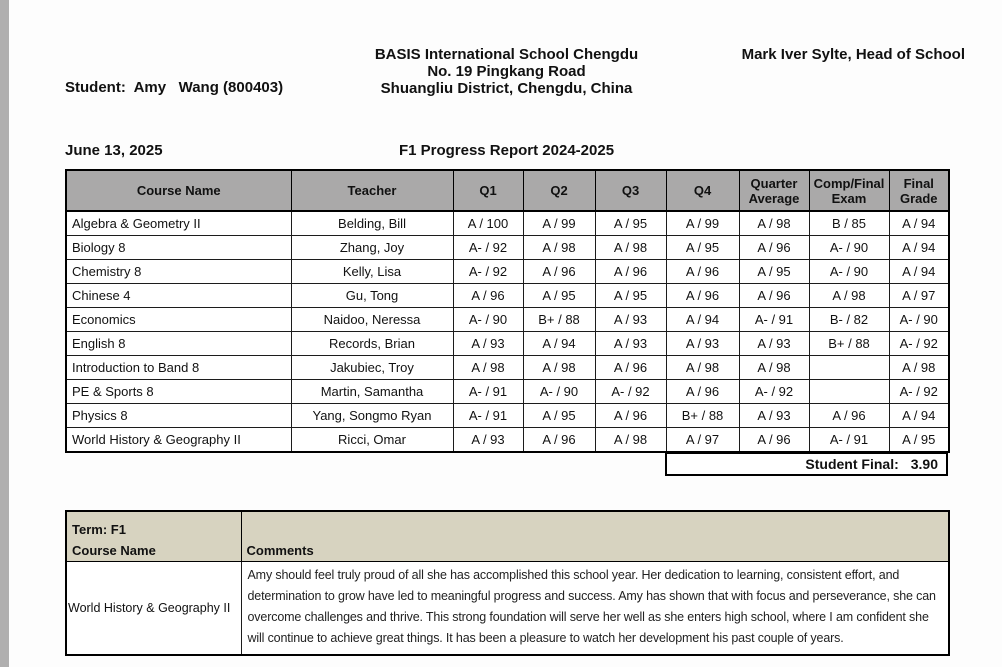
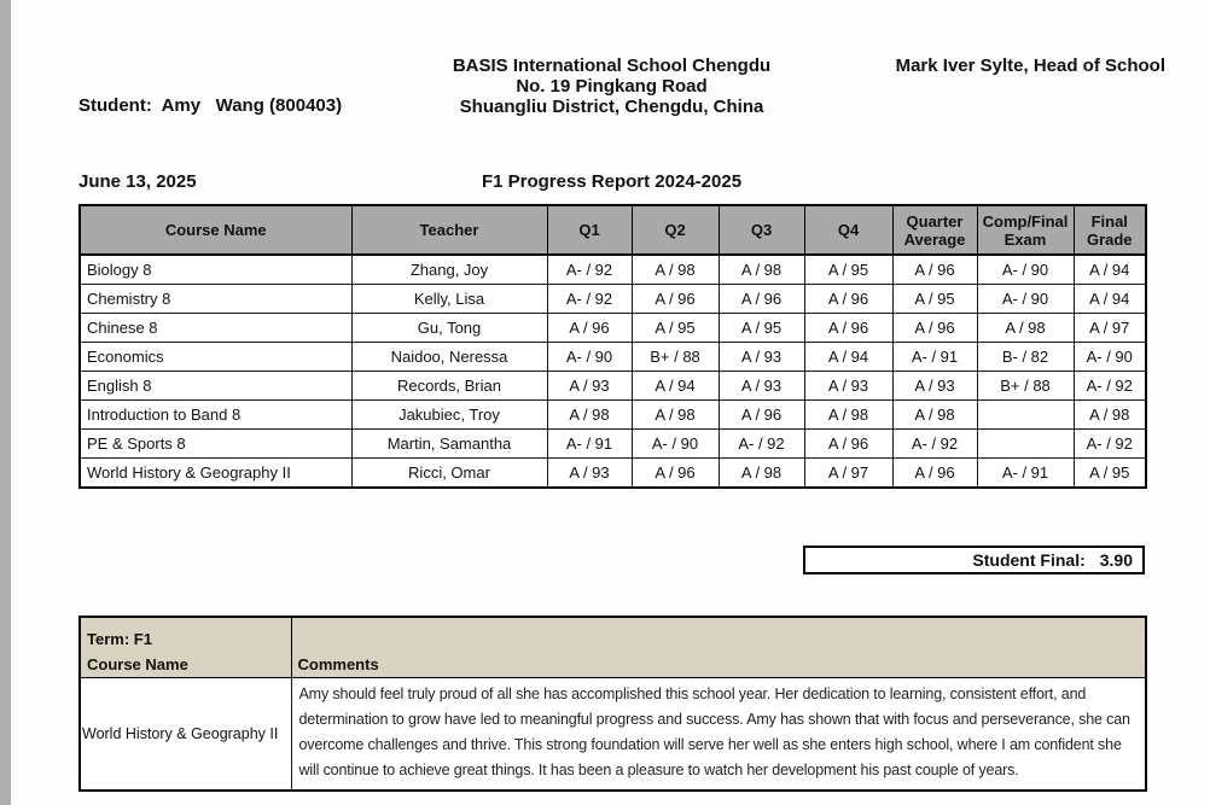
  Student: Amy Wang (800403)
  BASIS International School Chengdu
  No. 19 Pingkang Road
  Shuangliu District, Chengdu, China
  Mark Iver Sylte, Head of School
  June 13, 2025
  F1 Progress Report 2024-2025
  Course Name	Teacher	Q1	Q2	Q3	Q4	Quarter Average	Comp/Final Exam	Final Grade
- Algebra & Geometry II	Belding, Bill	A / 100	A / 99	A / 95	A / 99	A / 98	B / 85	A / 94
  Biology 8	Zhang, Joy	A- / 92	A / 98	A / 98	A / 95	A / 96	A- / 90	A / 94
  Chemistry 8	Kelly, Lisa	A- / 92	A / 96	A / 96	A / 96	A / 95	A- / 90	A / 94
- Chinese 4	Gu, Tong	A / 96	A / 95	A / 95	A / 96	A / 96	A / 98	A / 97
+ Chinese 8	Gu, Tong	A / 96	A / 95	A / 95	A / 96	A / 96	A / 98	A / 97
  Economics	Naidoo, Neressa	A- / 90	B+ / 88	A / 93	A / 94	A- / 91	B- / 82	A- / 90
  English 8	Records, Brian	A / 93	A / 94	A / 93	A / 93	A / 93	B+ / 88	A- / 92
  Introduction to Band 8	Jakubiec, Troy	A / 98	A / 98	A / 96	A / 98	A / 98		A / 98
  PE & Sports 8	Martin, Samantha	A- / 91	A- / 90	A- / 92	A / 96	A- / 92		A- / 92
- Physics 8	Yang, Songmo Ryan	A- / 91	A / 95	A / 96	B+ / 88	A / 93	A / 96	A / 94
  World History & Geography II	Ricci, Omar	A / 93	A / 96	A / 98	A / 97	A / 96	A- / 91	A / 95
  Student Final:
  3.90
  Term: F1 Course Name	Comments
  World History & Geography II	Amy should feel truly proud of all she has accomplished this school year. Her dedication to learning, consistent effort, and determination to grow have led to meaningful progress and success. Amy has shown that with focus and perseverance, she can overcome challenges and thrive. This strong foundation will serve her well as she enters high school, where I am confident she will continue to achieve great things. It has been a pleasure to watch her development his past couple of years.
